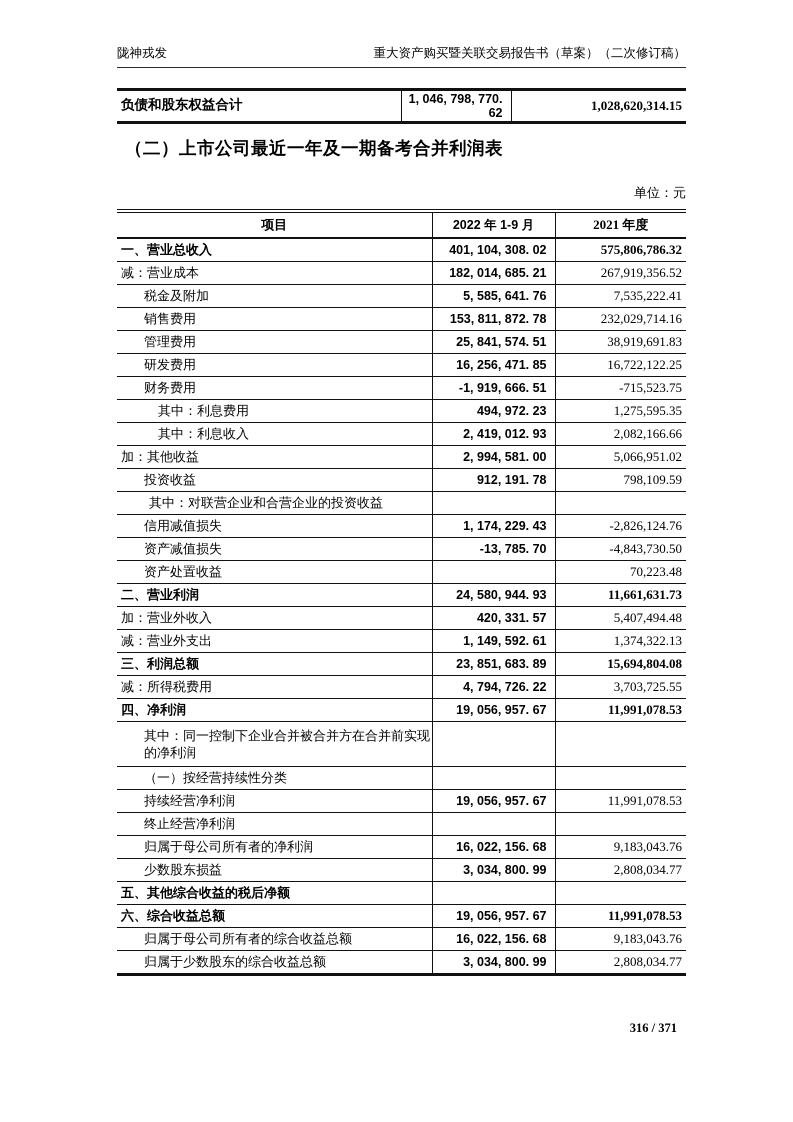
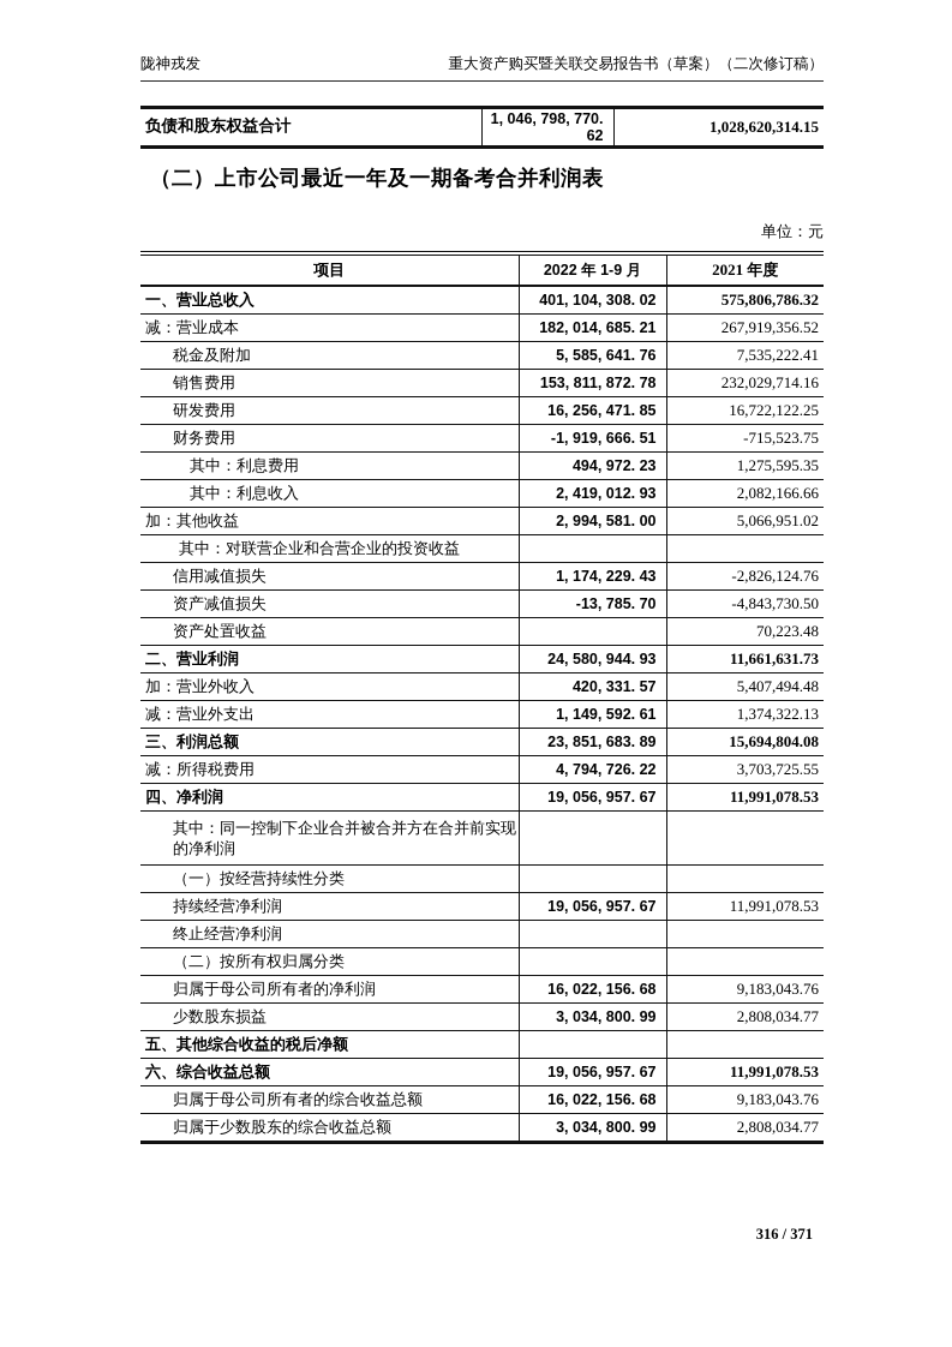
  陇神戎发
  重大资产购买暨关联交易报告书（草案）（二次修订稿）
  负债和股东权益合计	1, 046, 798, 770. 62	1,028,620,314.15
  （二）上市公司最近一年及一期备考合并利润表
  单位：元
  项目	2022 年 1-9 月	2021 年度
  一、营业总收入	401, 104, 308. 02	575,806,786.32
  减：营业成本	182, 014, 685. 21	267,919,356.52
  税金及附加	5, 585, 641. 76	7,535,222.41
  销售费用	153, 811, 872. 78	232,029,714.16
- 管理费用	25, 841, 574. 51	38,919,691.83
  研发费用	16, 256, 471. 85	16,722,122.25
  财务费用	-1, 919, 666. 51	-715,523.75
  其中：利息费用	494, 972. 23	1,275,595.35
  其中：利息收入	2, 419, 012. 93	2,082,166.66
  加：其他收益	2, 994, 581. 00	5,066,951.02
- 投资收益	912, 191. 78	798,109.59
  其中：对联营企业和合营企业的投资收益
  信用减值损失	1, 174, 229. 43	-2,826,124.76
  资产减值损失	-13, 785. 70	-4,843,730.50
  资产处置收益		70,223.48
  二、营业利润	24, 580, 944. 93	11,661,631.73
  加：营业外收入	420, 331. 57	5,407,494.48
  减：营业外支出	1, 149, 592. 61	1,374,322.13
  三、利润总额	23, 851, 683. 89	15,694,804.08
  减：所得税费用	4, 794, 726. 22	3,703,725.55
  四、净利润	19, 056, 957. 67	11,991,078.53
  其中：同一控制下企业合并被合并方在合并前实现的净利润
  （一）按经营持续性分类
  持续经营净利润	19, 056, 957. 67	11,991,078.53
  终止经营净利润
+ （二）按所有权归属分类
  归属于母公司所有者的净利润	16, 022, 156. 68	9,183,043.76
  少数股东损益	3, 034, 800. 99	2,808,034.77
  五、其他综合收益的税后净额
  六、综合收益总额	19, 056, 957. 67	11,991,078.53
  归属于母公司所有者的综合收益总额	16, 022, 156. 68	9,183,043.76
  归属于少数股东的综合收益总额	3, 034, 800. 99	2,808,034.77
  316 / 371
